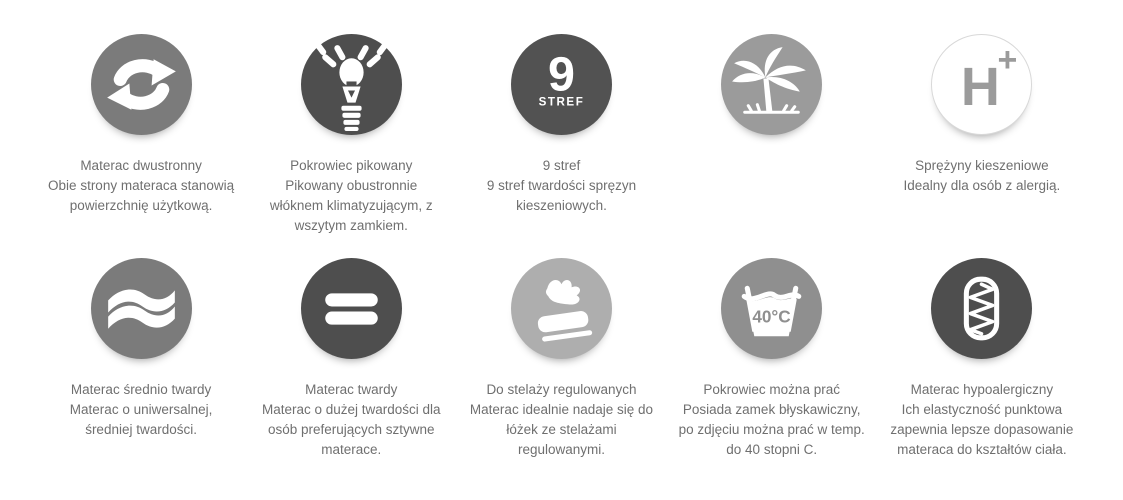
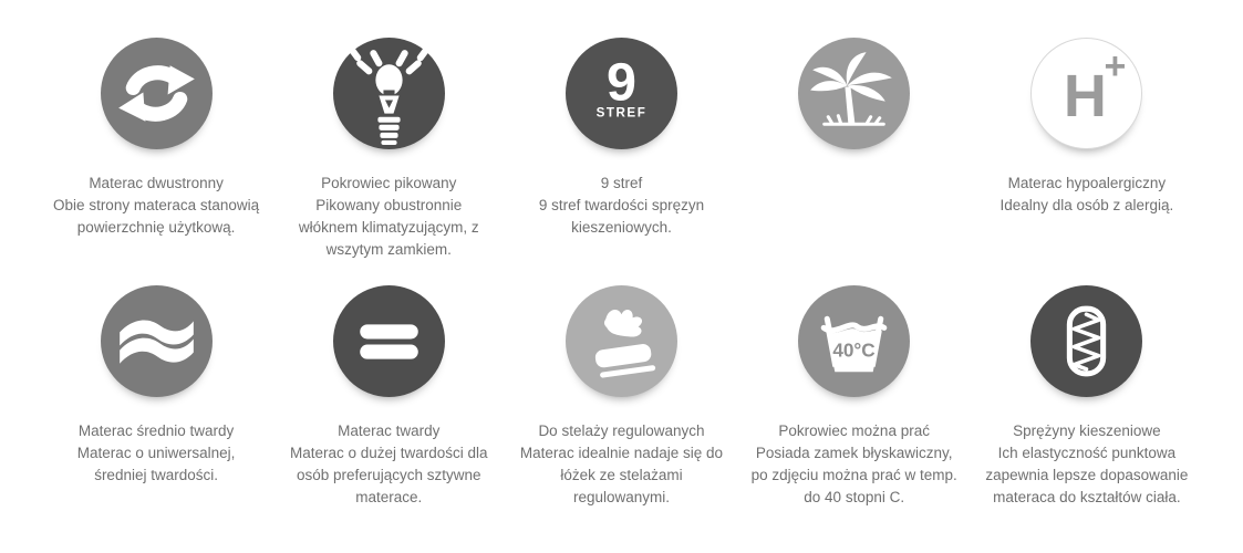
  Materac dwustronny
  Obie strony materaca stanowią
  powierzchnię użytkową.
  Pokrowiec pikowany
  Pikowany obustronnie
  włóknem klimatyzującym, z
  wszytym zamkiem.
  9
  STREF
  9 stref
  9 stref twardości spręzyn
  kieszeniowych.
  H
  +
- Sprężyny kieszeniowe
+ Materac hypoalergiczny
  Idealny dla osób z alergią.
  Materac średnio twardy
  Materac o uniwersalnej,
  średniej twardości.
  Materac twardy
  Materac o dużej twardości dla
  osób preferujących sztywne
  materace.
  Do stelaży regulowanych
  Materac idealnie nadaje się do
  łóżek ze stelażami
  regulowanymi.
  40°C
  Pokrowiec można prać
  Posiada zamek błyskawiczny,
  po zdjęciu można prać w temp.
  do 40 stopni C.
- Materac hypoalergiczny
+ Sprężyny kieszeniowe
  Ich elastyczność punktowa
  zapewnia lepsze dopasowanie
  materaca do kształtów ciała.
